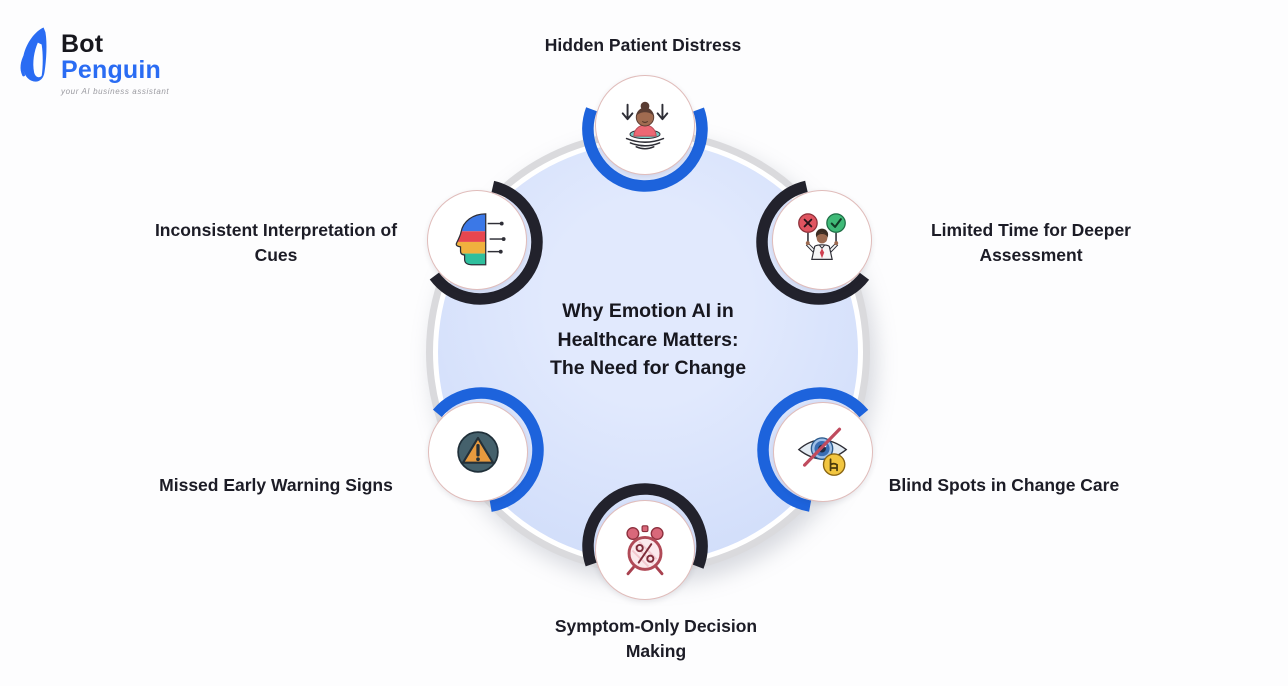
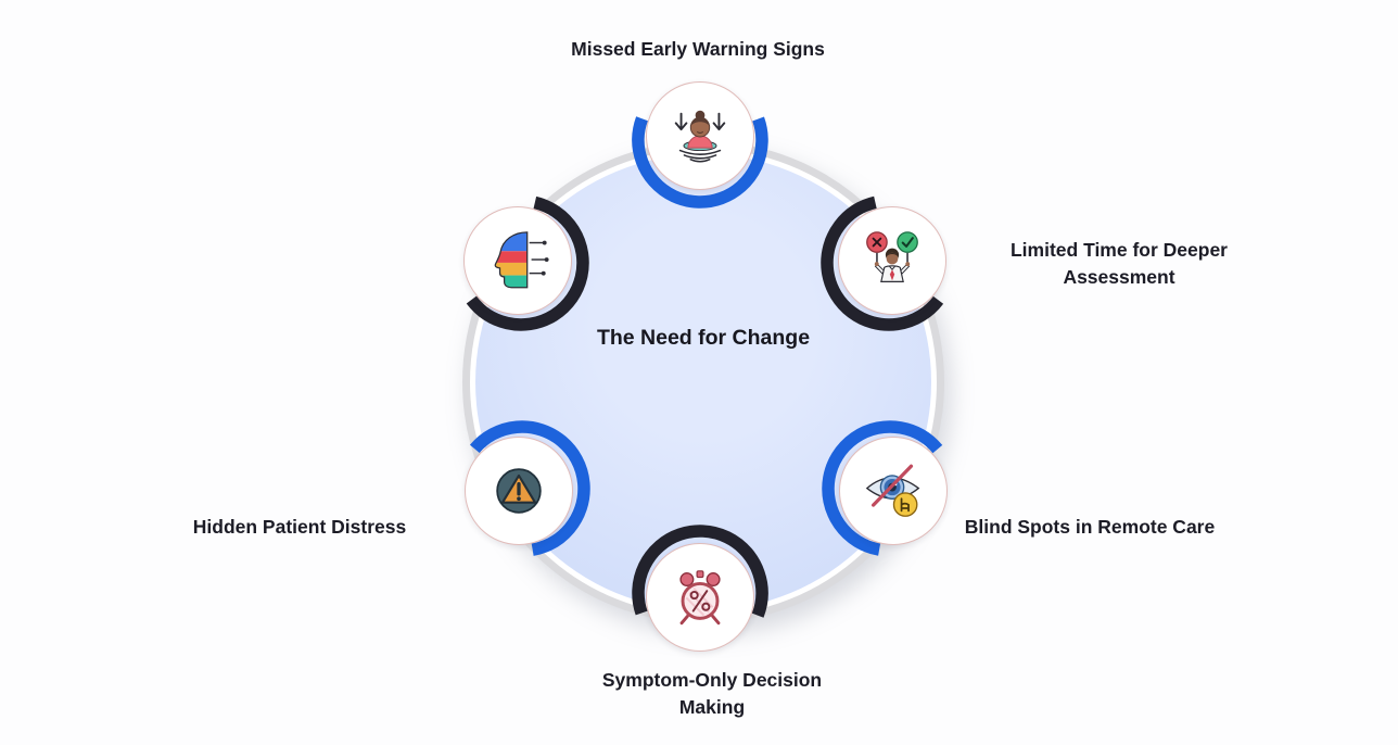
- Bot
- Penguin
- your AI business assistant
- Why Emotion AI in
- Healthcare Matters:
  The Need for Change
- Hidden Patient Distress
+ Missed Early Warning Signs
  Limited Time for Deeper Assessment
- Blind Spots in Change Care
+ Blind Spots in Remote Care
  Symptom-Only Decision Making
- Missed Early Warning Signs
+ Hidden Patient Distress
- Inconsistent Interpretation of Cues
